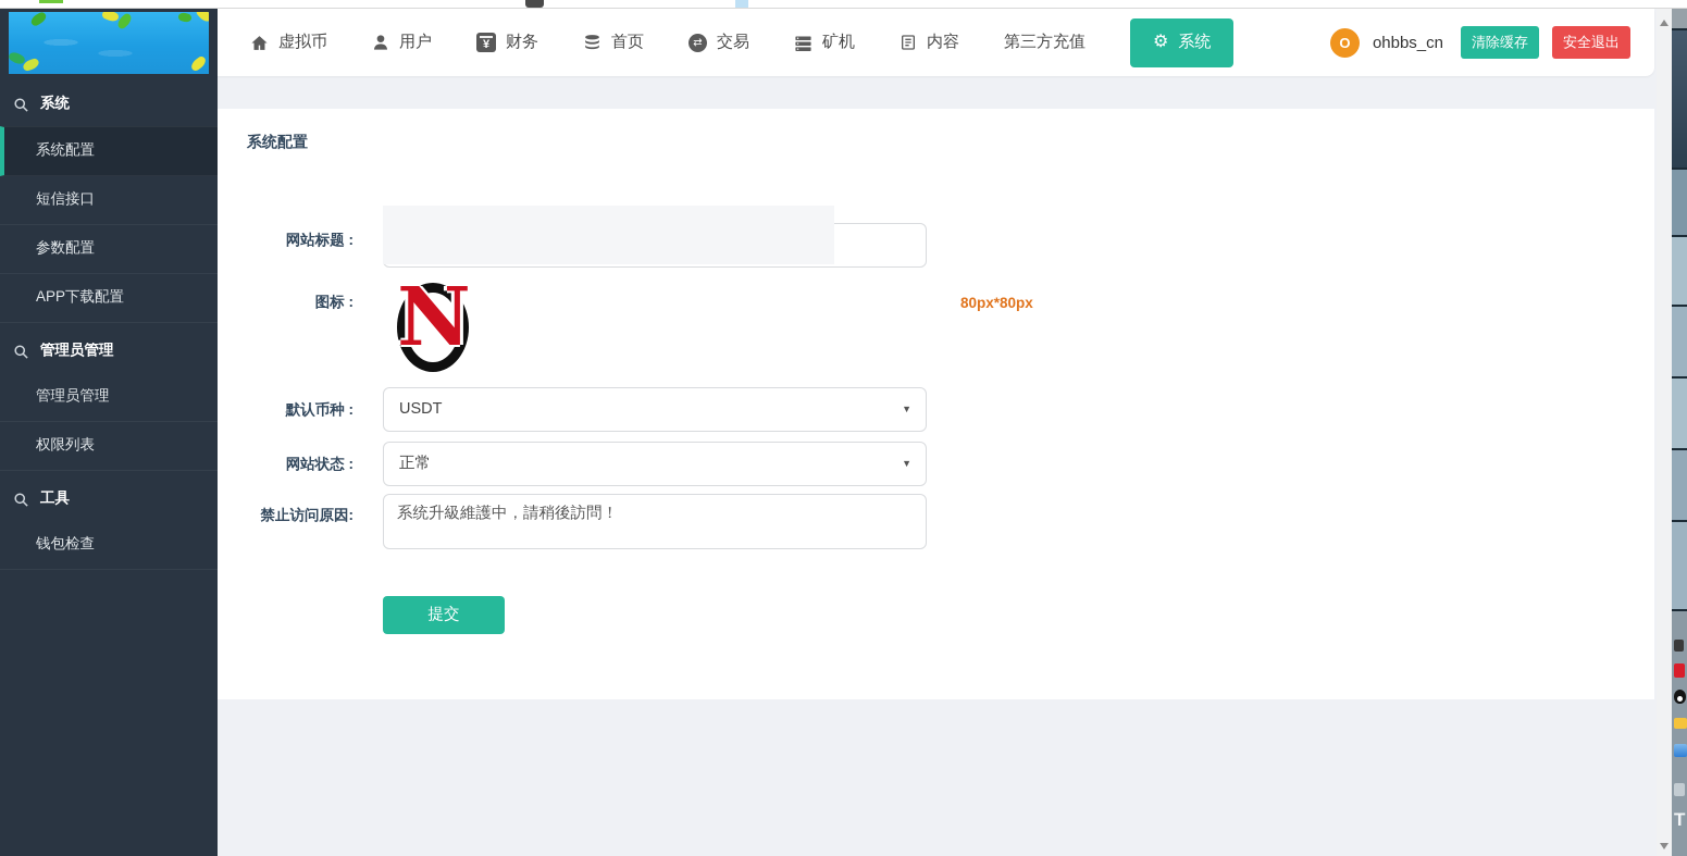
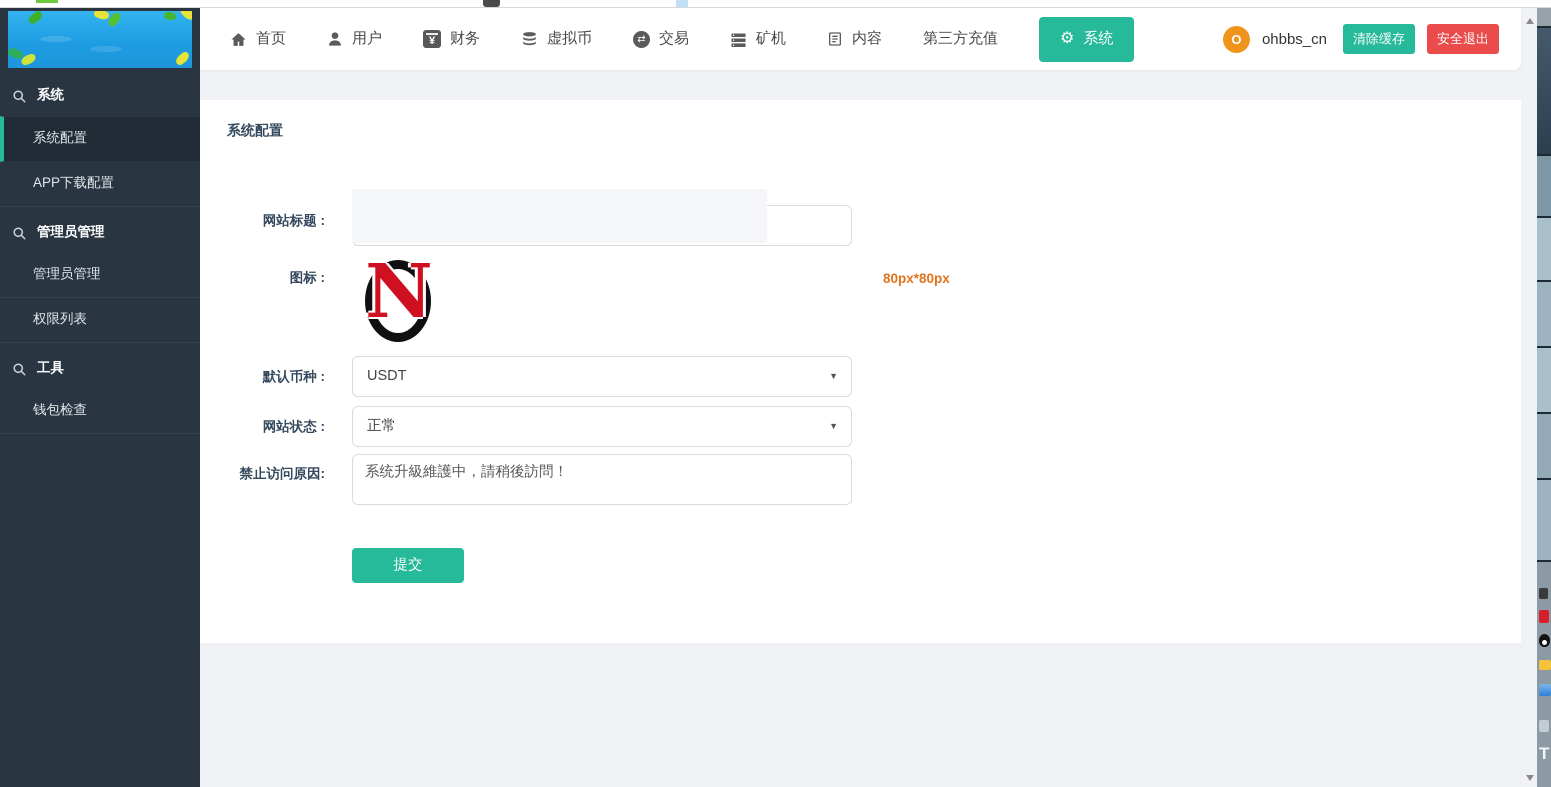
  系统
  系统配置
- 短信接口
- 参数配置
  APP下载配置
  管理员管理
  管理员管理
  权限列表
  工具
  钱包检查
- 虚拟币
+ 首页
  用户
  ¥
  财务
- 首页
+ 虚拟币
  ⇄
  交易
  矿机
  内容
  第三方充值
  ⚙
  系统
  O
  ohbbs_cn
  清除缓存
  安全退出
  系统配置
  网站标题 :
  图标 :
  N
  80px*80px
  默认币种 :
  USDT
  ▼
  网站状态 :
  正常
  ▼
  禁止访问原因:
  系统升級維護中，請稍後訪問！
  提交
  T
